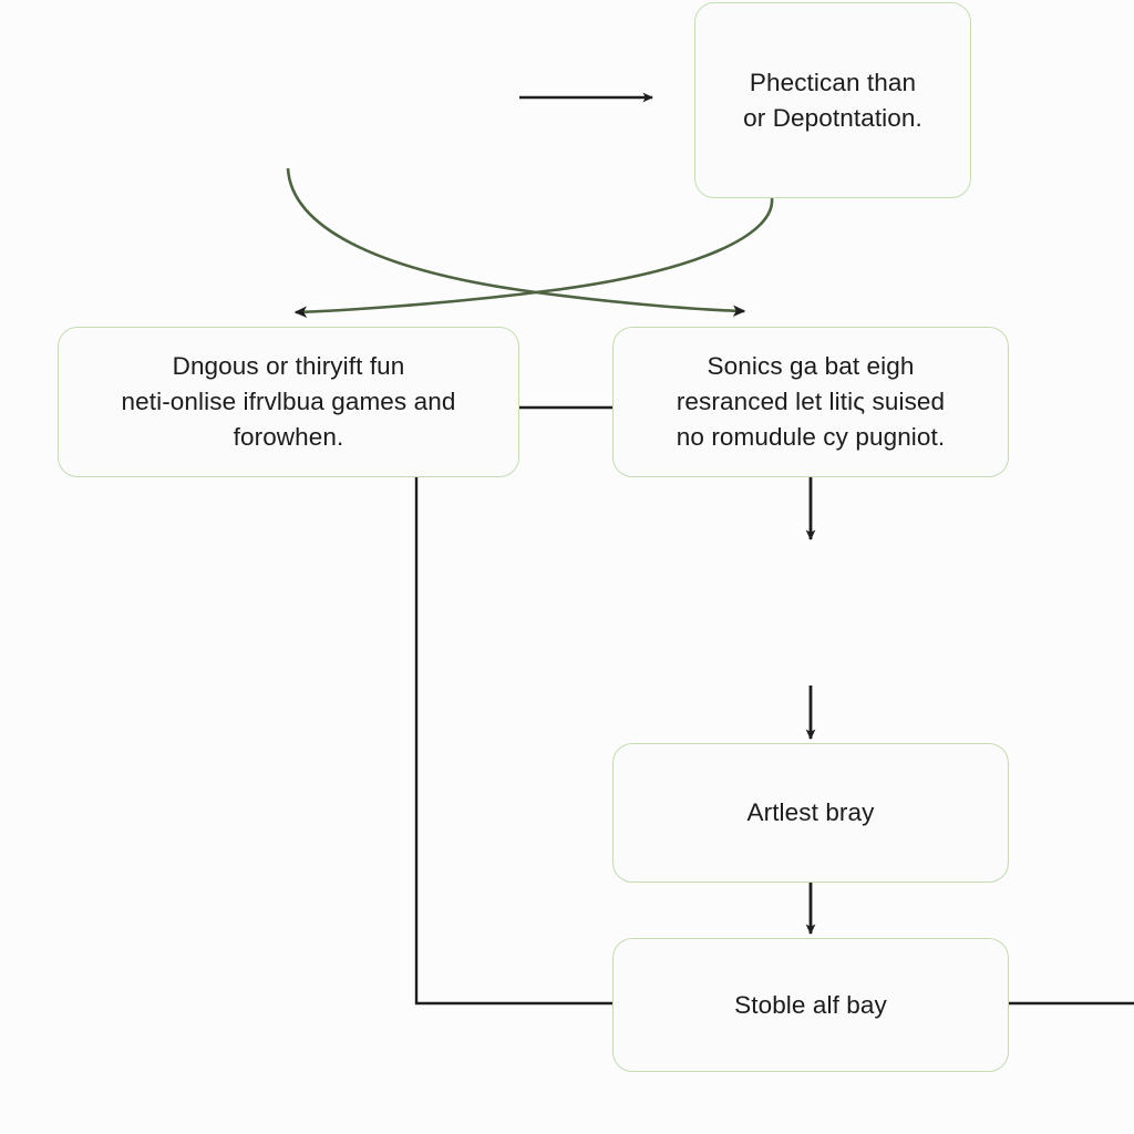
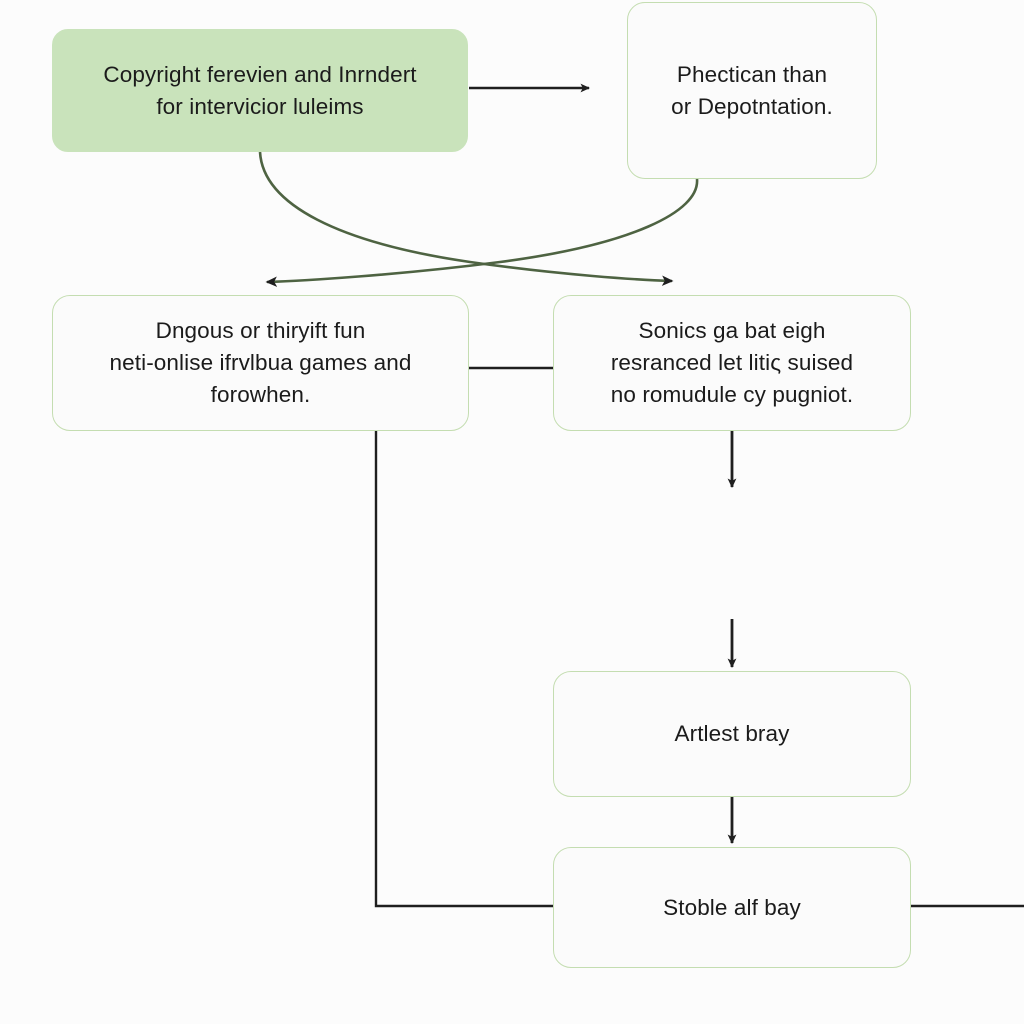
+ Copyright ferevien and Inrndert
+ for intervicior luleims
  Phectican than
  or Depotntation.
  Dngous or thiryift fun
  neti-onlise ifrvlbua games and
  forowhen.
  Sonics ga bat eigh
  resranced let litiς suised
  no romudule cy pugniot.
  Artlest bray
  Stoble alf bay
